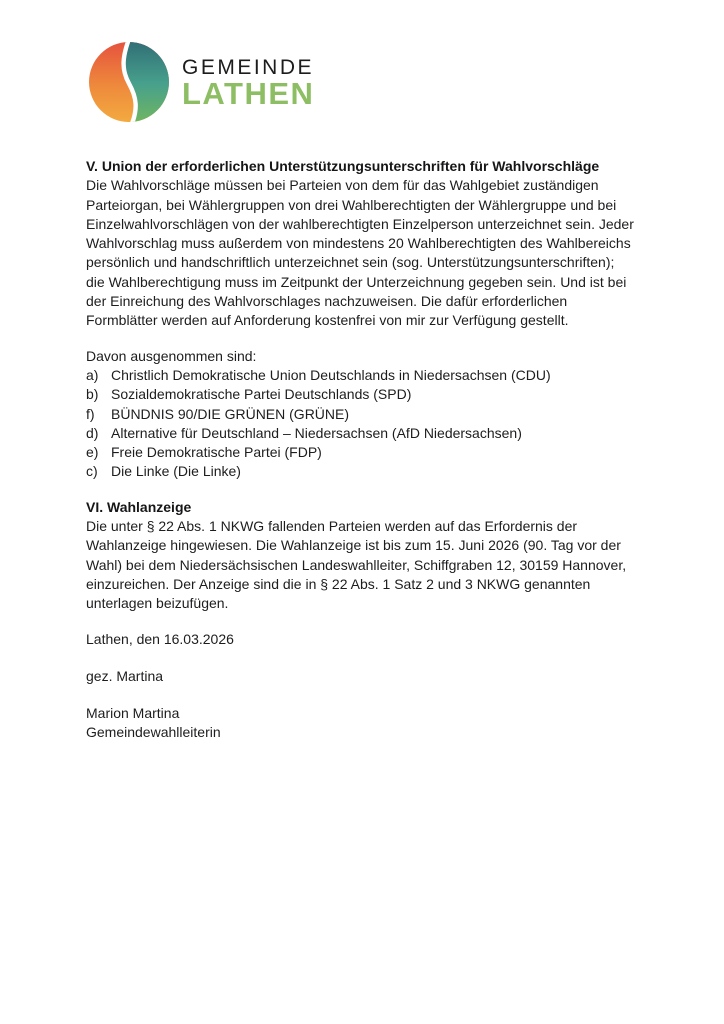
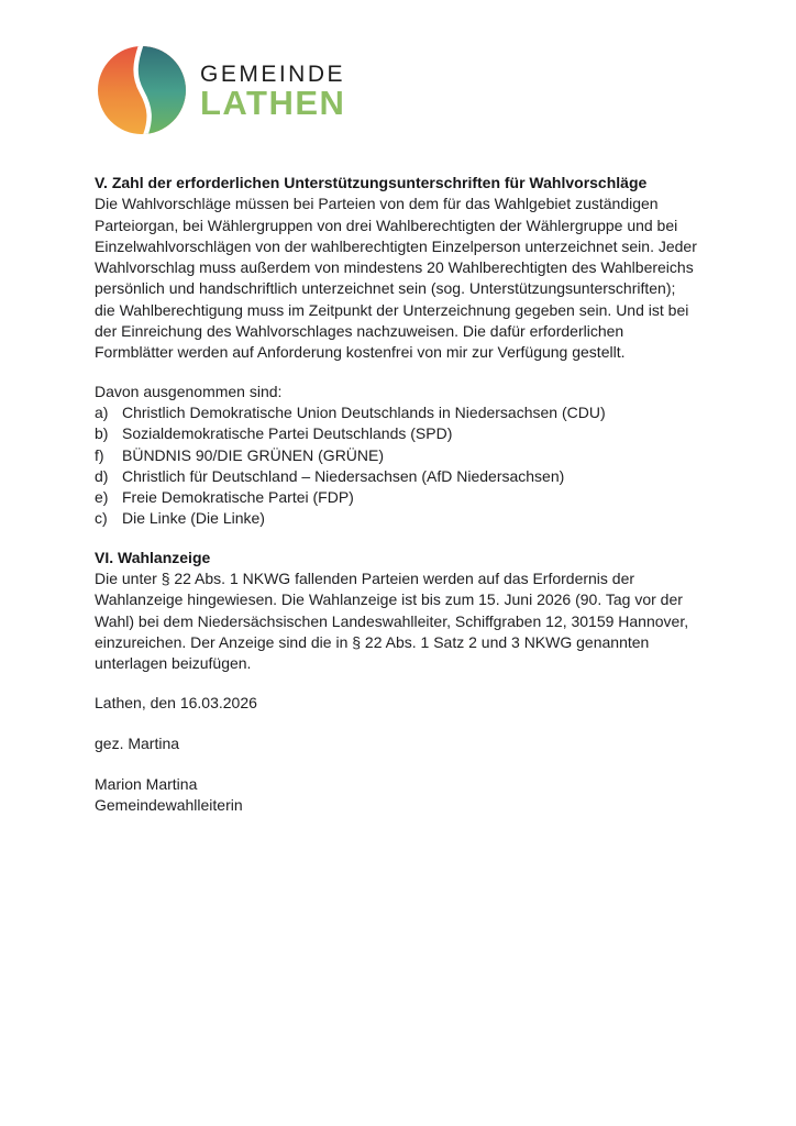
  GEMEINDE
  LATHEN
- V. Union der erforderlichen Unterstützungsunterschriften für Wahlvorschläge
+ V. Zahl der erforderlichen Unterstützungsunterschriften für Wahlvorschläge
  Die Wahlvorschläge müssen bei Parteien von dem für das Wahlgebiet zuständigen
  Parteiorgan, bei Wählergruppen von drei Wahlberechtigten der Wählergruppe und bei
  Einzelwahlvorschlägen von der wahlberechtigten Einzelperson unterzeichnet sein. Jeder
  Wahlvorschlag muss außerdem von mindestens 20 Wahlberechtigten des Wahlbereichs
  persönlich und handschriftlich unterzeichnet sein (sog. Unterstützungsunterschriften);
  die Wahlberechtigung muss im Zeitpunkt der Unterzeichnung gegeben sein. Und ist bei
  der Einreichung des Wahlvorschlages nachzuweisen. Die dafür erforderlichen
  Formblätter werden auf Anforderung kostenfrei von mir zur Verfügung gestellt.
  Davon ausgenommen sind:
  a)
  Christlich Demokratische Union Deutschlands in Niedersachsen (CDU)
  b)
  Sozialdemokratische Partei Deutschlands (SPD)
  f)
  BÜNDNIS 90/DIE GRÜNEN (GRÜNE)
  d)
- Alternative für Deutschland – Niedersachsen (AfD Niedersachsen)
+ Christlich für Deutschland – Niedersachsen (AfD Niedersachsen)
  e)
  Freie Demokratische Partei (FDP)
  c)
  Die Linke (Die Linke)
  VI. Wahlanzeige
  Die unter § 22 Abs. 1 NKWG fallenden Parteien werden auf das Erfordernis der
  Wahlanzeige hingewiesen. Die Wahlanzeige ist bis zum 15. Juni 2026 (90. Tag vor der
  Wahl) bei dem Niedersächsischen Landeswahlleiter, Schiffgraben 12, 30159 Hannover,
  einzureichen. Der Anzeige sind die in § 22 Abs. 1 Satz 2 und 3 NKWG genannten
  unterlagen beizufügen.
  Lathen, den 16.03.2026
  gez. Martina
  Marion Martina
  Gemeindewahlleiterin
